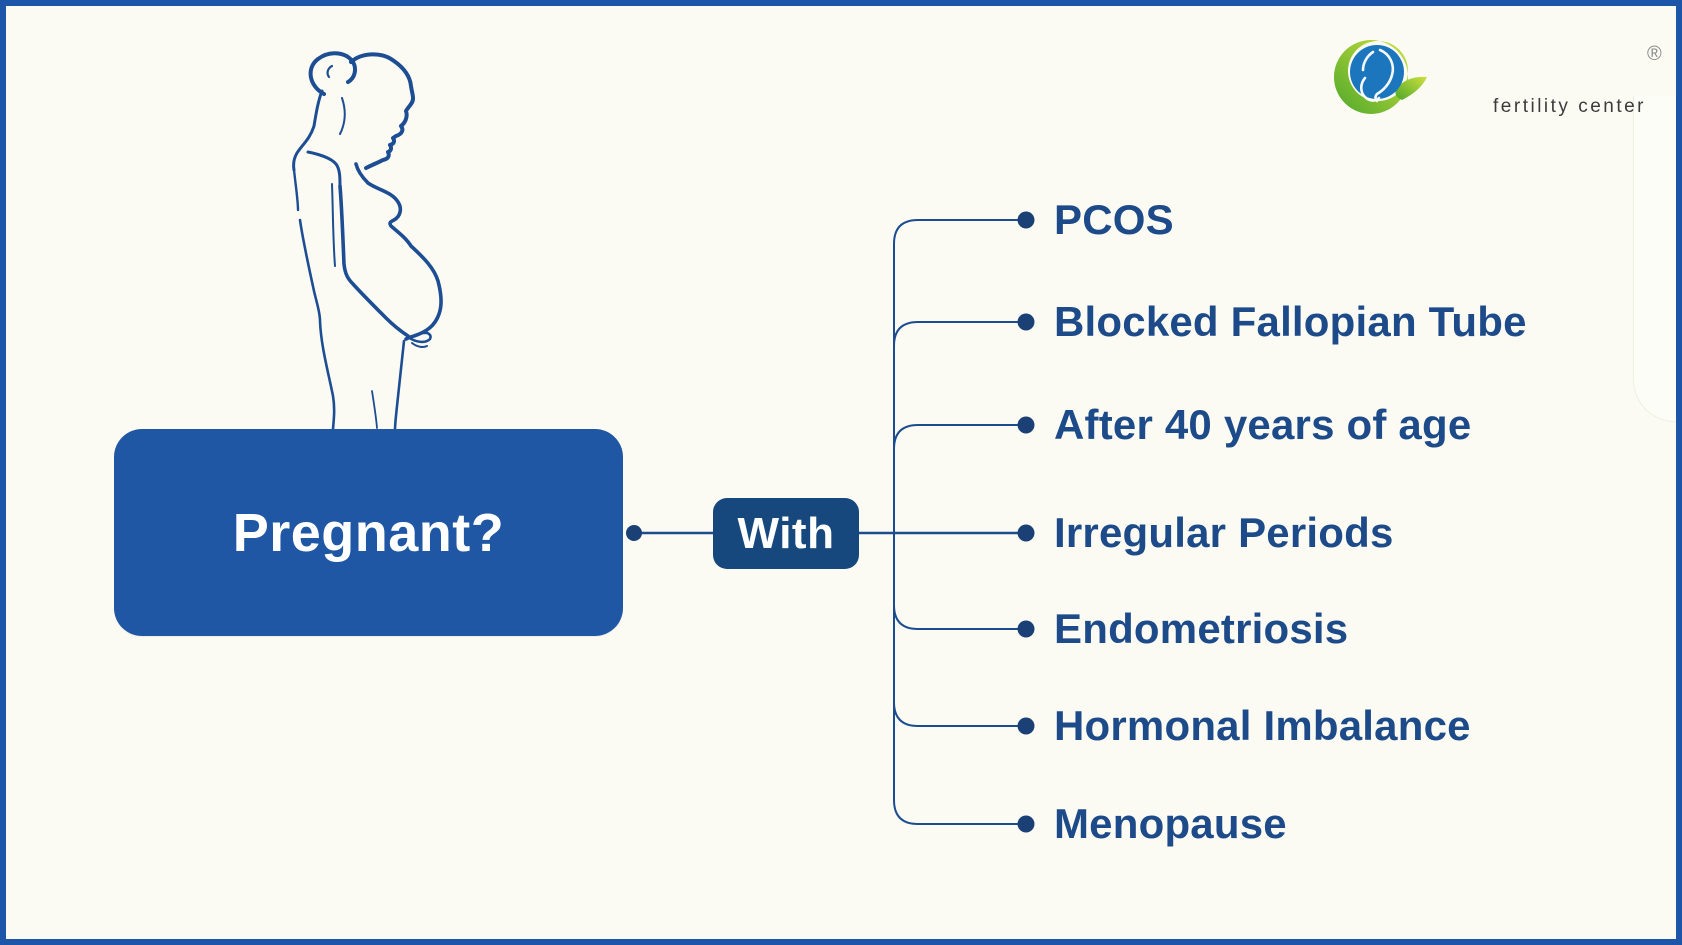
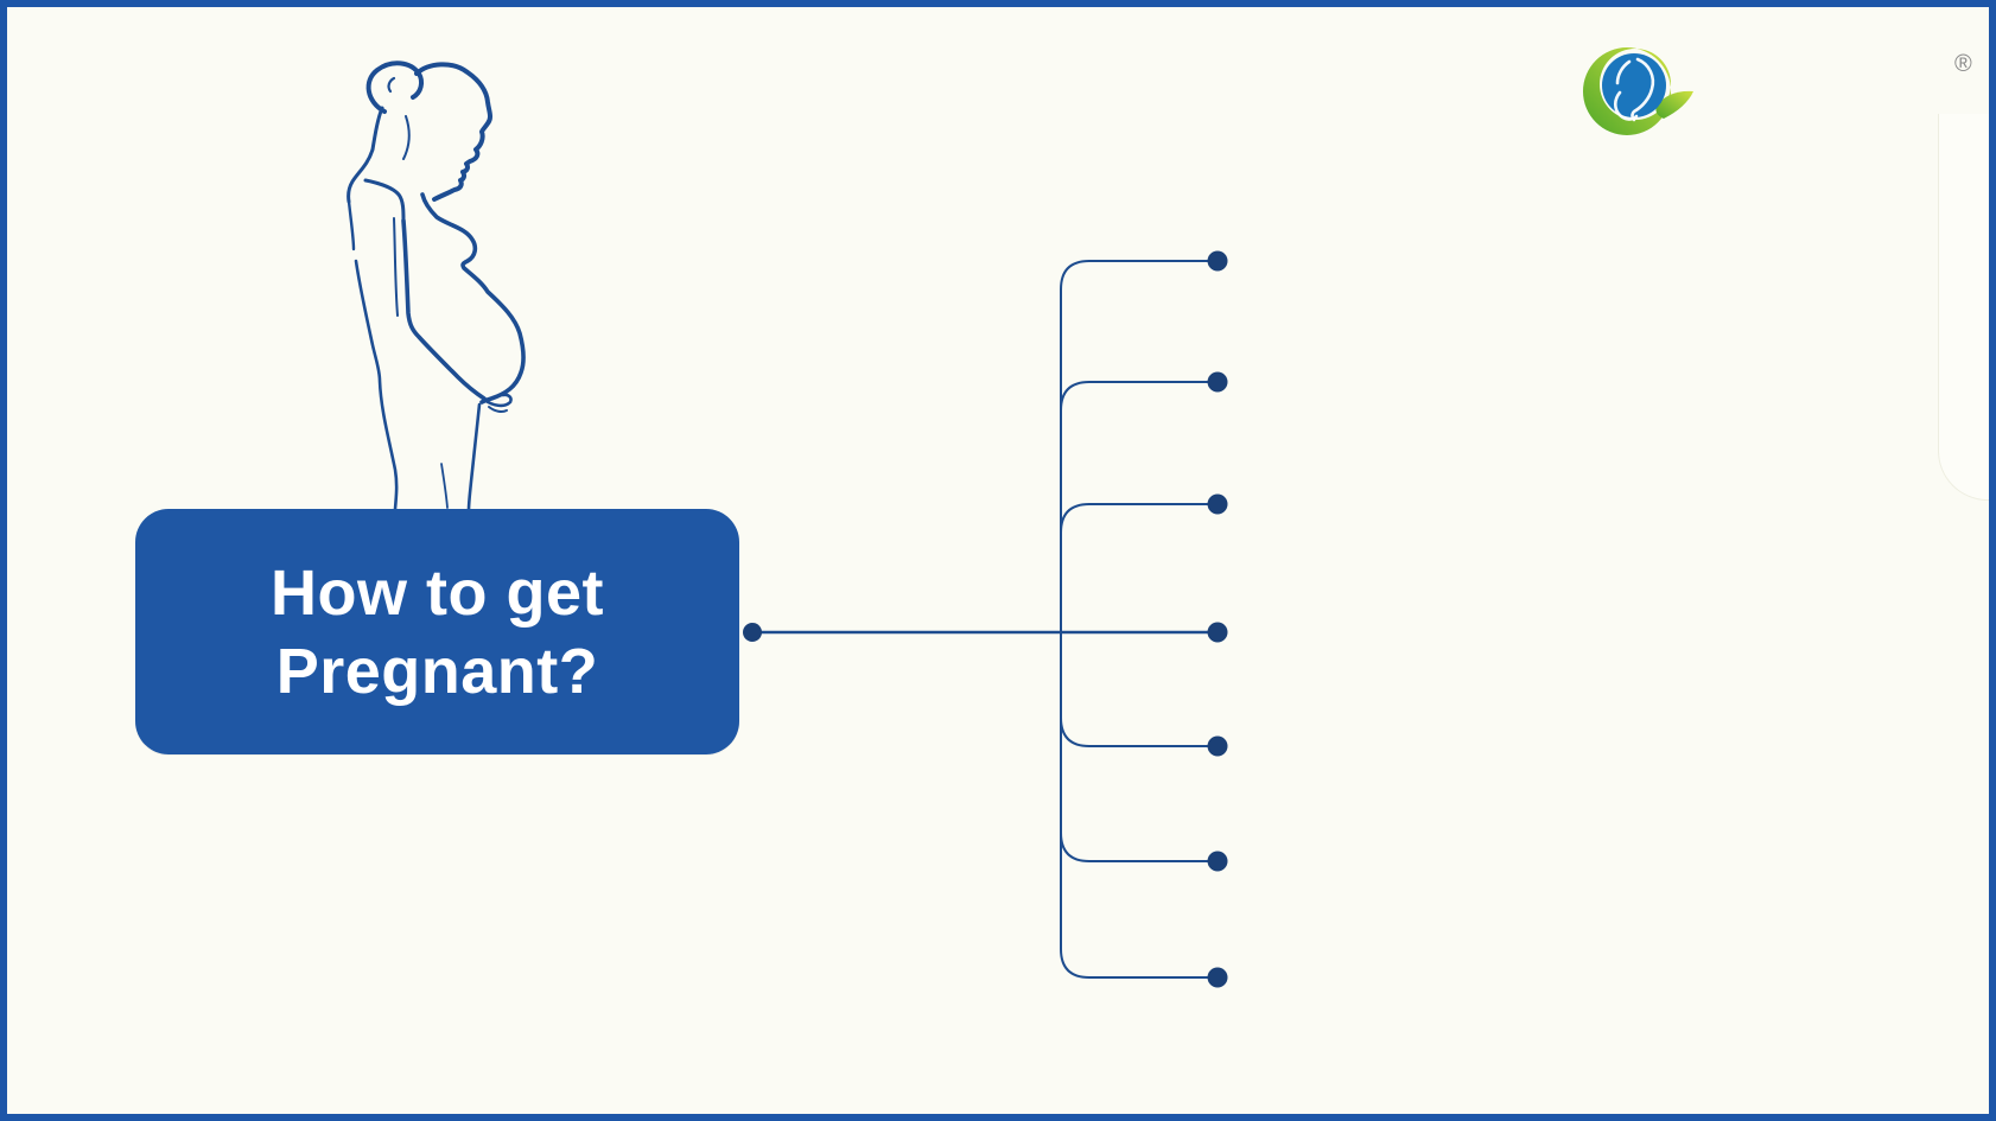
+ How to get
  Pregnant?
- With
- PCOS
- Blocked Fallopian Tube
- After 40 years of age
- Irregular Periods
- Endometriosis
- Hormonal Imbalance
- Menopause
- fertility center
  ®
